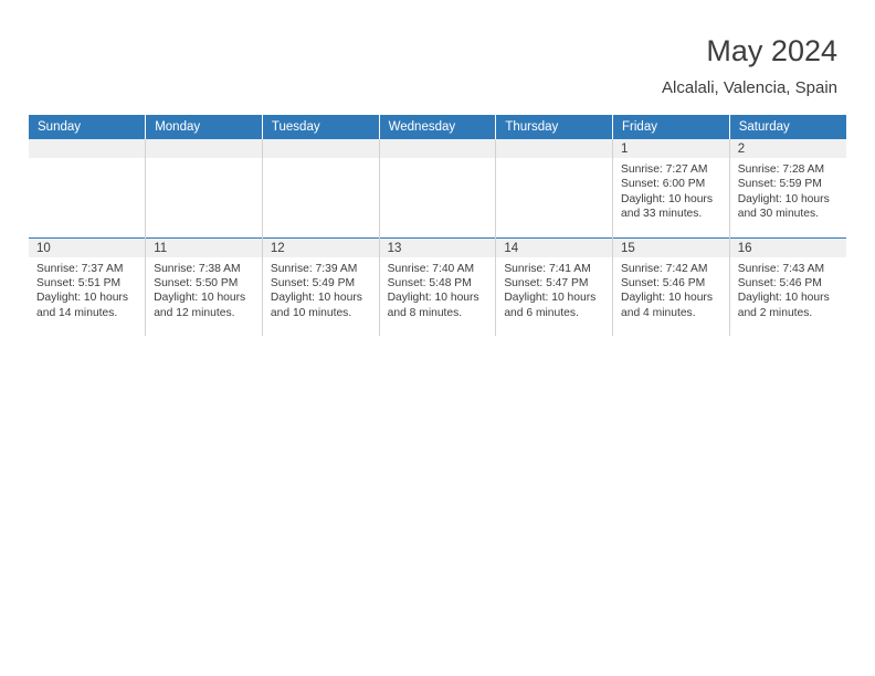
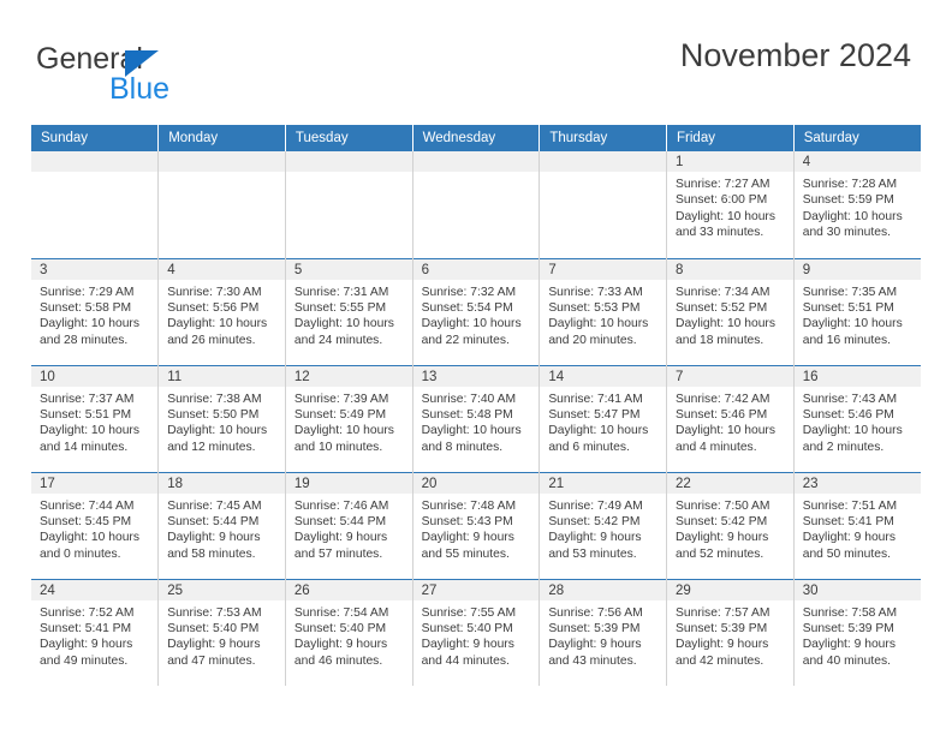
+ General
+ Blue
- May 2024
+ November 2024
- Alcalali, Valencia, Spain
  Sunday	Monday	Tuesday	Wednesday	Thursday	Friday	Saturday
- 					1Sunrise: 7:27 AMSunset: 6:00 PMDaylight: 10 hoursand 33 minutes.	2Sunrise: 7:28 AMSunset: 5:59 PMDaylight: 10 hoursand 30 minutes.
+ 					1Sunrise: 7:27 AMSunset: 6:00 PMDaylight: 10 hoursand 33 minutes.	4Sunrise: 7:28 AMSunset: 5:59 PMDaylight: 10 hoursand 30 minutes.
+ 3Sunrise: 7:29 AMSunset: 5:58 PMDaylight: 10 hoursand 28 minutes.	4Sunrise: 7:30 AMSunset: 5:56 PMDaylight: 10 hoursand 26 minutes.	5Sunrise: 7:31 AMSunset: 5:55 PMDaylight: 10 hoursand 24 minutes.	6Sunrise: 7:32 AMSunset: 5:54 PMDaylight: 10 hoursand 22 minutes.	7Sunrise: 7:33 AMSunset: 5:53 PMDaylight: 10 hoursand 20 minutes.	8Sunrise: 7:34 AMSunset: 5:52 PMDaylight: 10 hoursand 18 minutes.	9Sunrise: 7:35 AMSunset: 5:51 PMDaylight: 10 hoursand 16 minutes.
- 10Sunrise: 7:37 AMSunset: 5:51 PMDaylight: 10 hoursand 14 minutes.	11Sunrise: 7:38 AMSunset: 5:50 PMDaylight: 10 hoursand 12 minutes.	12Sunrise: 7:39 AMSunset: 5:49 PMDaylight: 10 hoursand 10 minutes.	13Sunrise: 7:40 AMSunset: 5:48 PMDaylight: 10 hoursand 8 minutes.	14Sunrise: 7:41 AMSunset: 5:47 PMDaylight: 10 hoursand 6 minutes.	15Sunrise: 7:42 AMSunset: 5:46 PMDaylight: 10 hoursand 4 minutes.	16Sunrise: 7:43 AMSunset: 5:46 PMDaylight: 10 hoursand 2 minutes.
+ 10Sunrise: 7:37 AMSunset: 5:51 PMDaylight: 10 hoursand 14 minutes.	11Sunrise: 7:38 AMSunset: 5:50 PMDaylight: 10 hoursand 12 minutes.	12Sunrise: 7:39 AMSunset: 5:49 PMDaylight: 10 hoursand 10 minutes.	13Sunrise: 7:40 AMSunset: 5:48 PMDaylight: 10 hoursand 8 minutes.	14Sunrise: 7:41 AMSunset: 5:47 PMDaylight: 10 hoursand 6 minutes.	7Sunrise: 7:42 AMSunset: 5:46 PMDaylight: 10 hoursand 4 minutes.	16Sunrise: 7:43 AMSunset: 5:46 PMDaylight: 10 hoursand 2 minutes.
+ 17Sunrise: 7:44 AMSunset: 5:45 PMDaylight: 10 hoursand 0 minutes.	18Sunrise: 7:45 AMSunset: 5:44 PMDaylight: 9 hoursand 58 minutes.	19Sunrise: 7:46 AMSunset: 5:44 PMDaylight: 9 hoursand 57 minutes.	20Sunrise: 7:48 AMSunset: 5:43 PMDaylight: 9 hoursand 55 minutes.	21Sunrise: 7:49 AMSunset: 5:42 PMDaylight: 9 hoursand 53 minutes.	22Sunrise: 7:50 AMSunset: 5:42 PMDaylight: 9 hoursand 52 minutes.	23Sunrise: 7:51 AMSunset: 5:41 PMDaylight: 9 hoursand 50 minutes.
+ 24Sunrise: 7:52 AMSunset: 5:41 PMDaylight: 9 hoursand 49 minutes.	25Sunrise: 7:53 AMSunset: 5:40 PMDaylight: 9 hoursand 47 minutes.	26Sunrise: 7:54 AMSunset: 5:40 PMDaylight: 9 hoursand 46 minutes.	27Sunrise: 7:55 AMSunset: 5:40 PMDaylight: 9 hoursand 44 minutes.	28Sunrise: 7:56 AMSunset: 5:39 PMDaylight: 9 hoursand 43 minutes.	29Sunrise: 7:57 AMSunset: 5:39 PMDaylight: 9 hoursand 42 minutes.	30Sunrise: 7:58 AMSunset: 5:39 PMDaylight: 9 hoursand 40 minutes.
